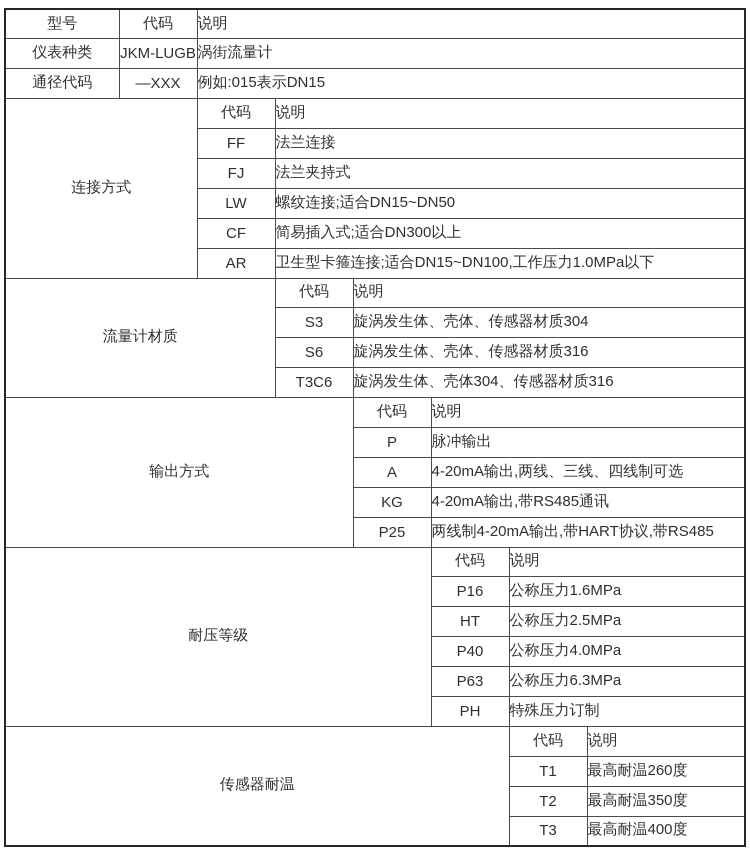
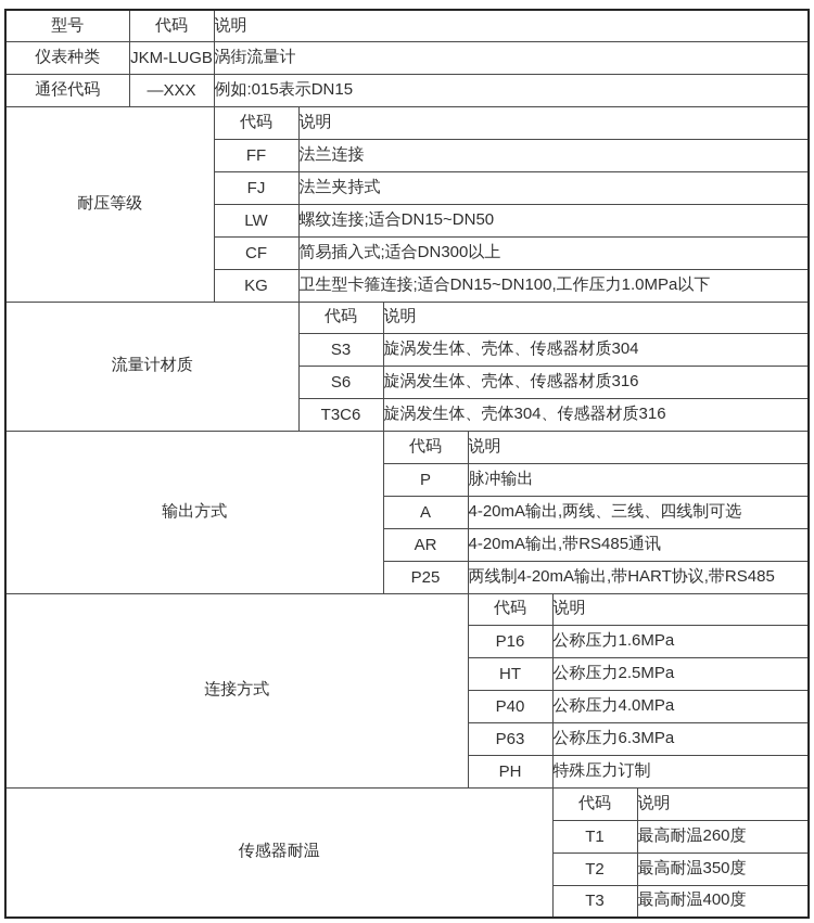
  型号	代码	说明
  仪表种类	JKM-LUGB	涡街流量计
  通径代码	—XXX	例如:015表示DN15
- 连接方式	代码	说明
+ 耐压等级	代码	说明
  FF	法兰连接
  FJ	法兰夹持式
  LW	螺纹连接;适合DN15~DN50
  CF	简易插入式;适合DN300以上
- AR	卫生型卡箍连接;适合DN15~DN100,工作压力1.0MPa以下
+ KG	卫生型卡箍连接;适合DN15~DN100,工作压力1.0MPa以下
  流量计材质	代码	说明
  S3	旋涡发生体、壳体、传感器材质304
  S6	旋涡发生体、壳体、传感器材质316
  T3C6	旋涡发生体、壳体304、传感器材质316
  输出方式	代码	说明
  P	脉冲输出
  A	4-20mA输出,两线、三线、四线制可选
- KG	4-20mA输出,带RS485通讯
+ AR	4-20mA输出,带RS485通讯
  P25	两线制4-20mA输出,带HART协议,带RS485
- 耐压等级	代码	说明
+ 连接方式	代码	说明
  P16	公称压力1.6MPa
  HT	公称压力2.5MPa
  P40	公称压力4.0MPa
  P63	公称压力6.3MPa
  PH	特殊压力订制
  传感器耐温	代码	说明
  T1	最高耐温260度
  T2	最高耐温350度
  T3	最高耐温400度
